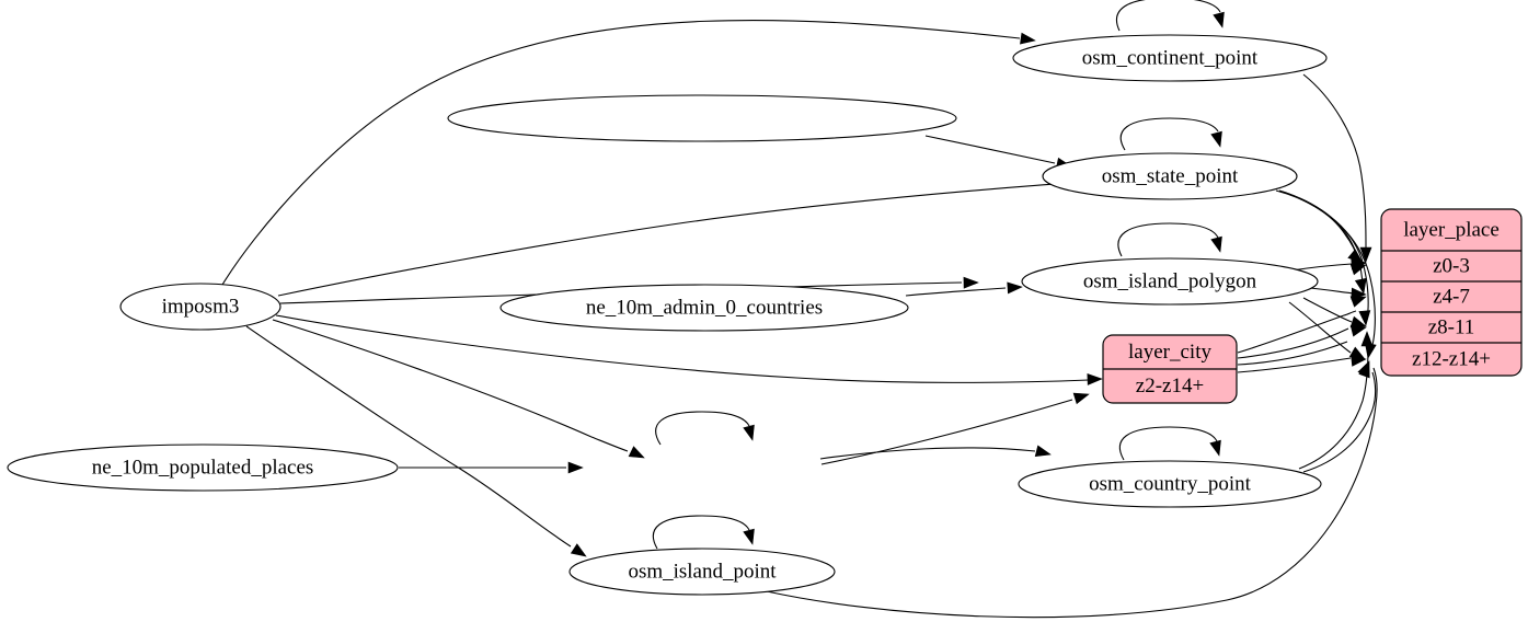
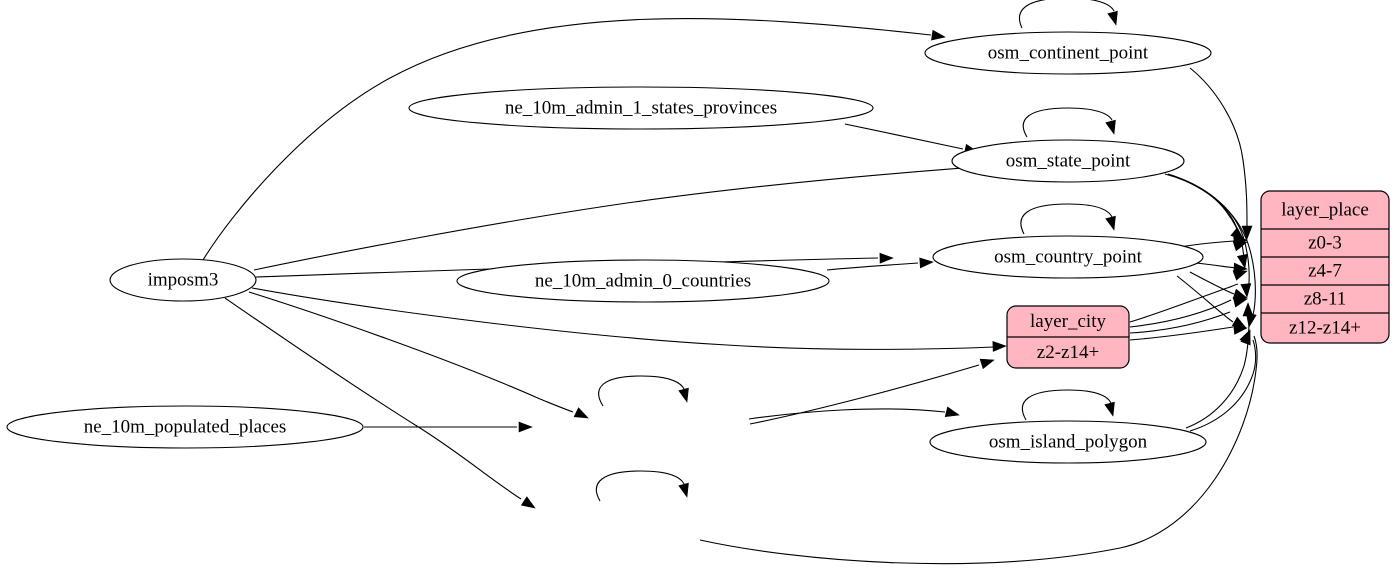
  imposm3
+ ne_10m_admin_1_states_provinces
  ne_10m_admin_0_countries
  ne_10m_populated_places
  osm_continent_point
  osm_state_point
- osm_island_polygon
+ osm_country_point
- osm_island_point
- osm_country_point
+ osm_island_polygon
  layer_place
  z0-3
  z4-7
  z8-11
  z12-z14+
  layer_city
  z2-z14+
